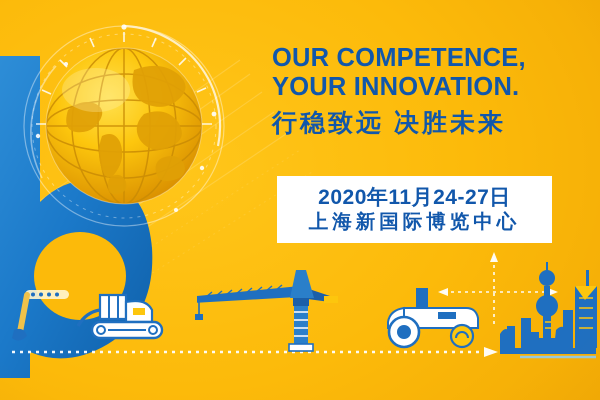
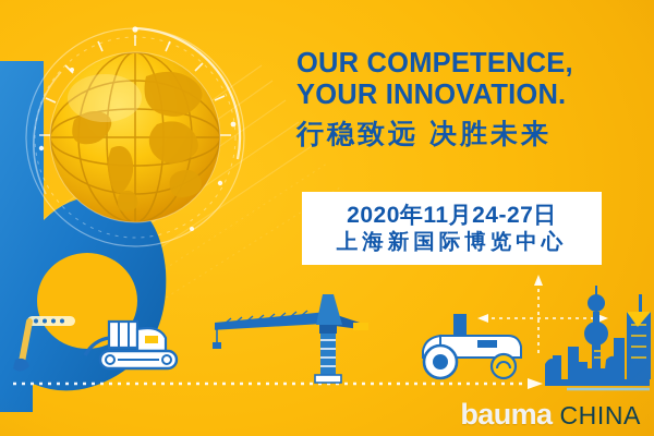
+ bauma
+ CHINA
